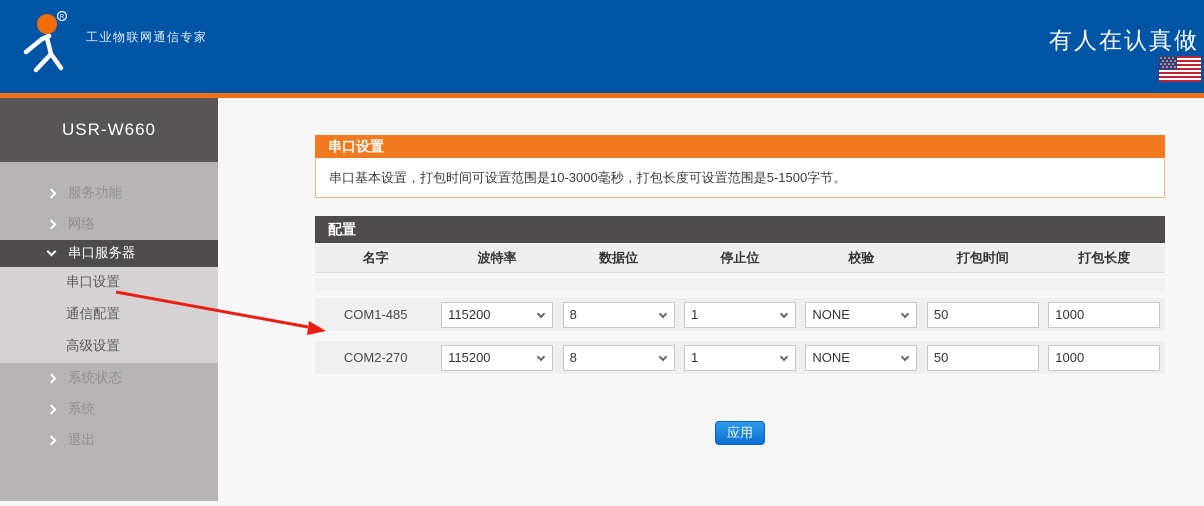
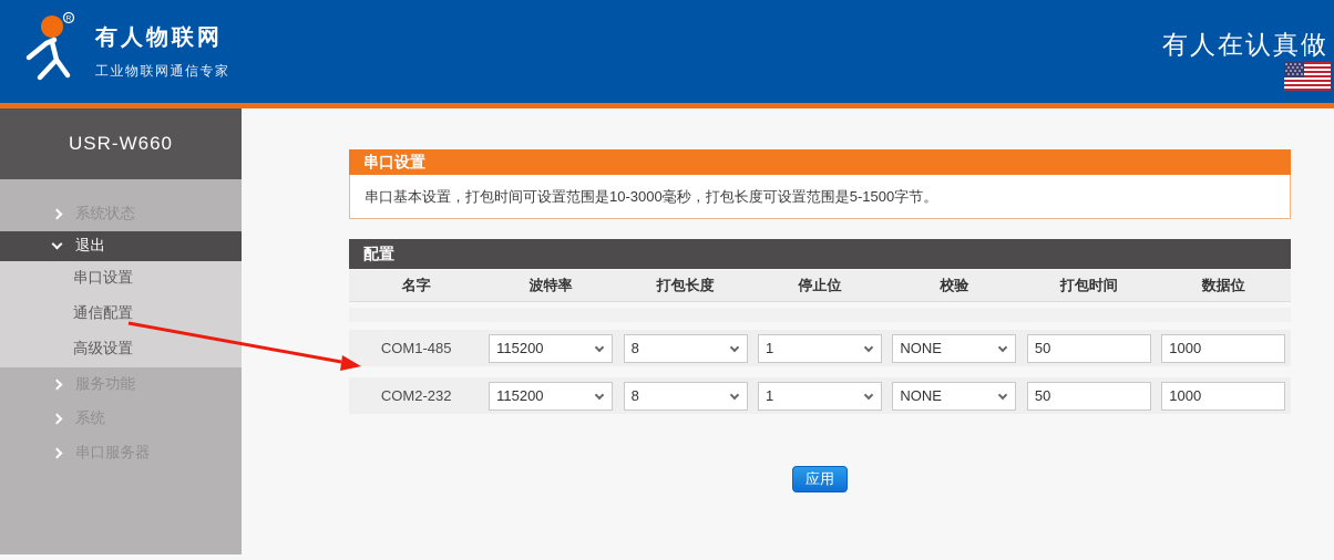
+ 有人物联网
  工业物联网通信专家
  有人在认真做
  USR-W660
- 服务功能
+ 系统状态
- 网络
- 串口服务器
+ 退出
  串口设置
  通信配置
  高级设置
- 系统状态
+ 服务功能
  系统
- 退出
+ 串口服务器
  串口设置
  串口基本设置，打包时间可设置范围是10-3000毫秒，打包长度可设置范围是5-1500字节。
  配置
  名字
  波特率
- 数据位
+ 打包长度
  停止位
  校验
  打包时间
- 打包长度
+ 数据位
  COM1-485
  115200
  8
  1
  NONE
  50
  1000
- COM2-270
+ COM2-232
  115200
  8
  1
  NONE
  50
  1000
  应用
